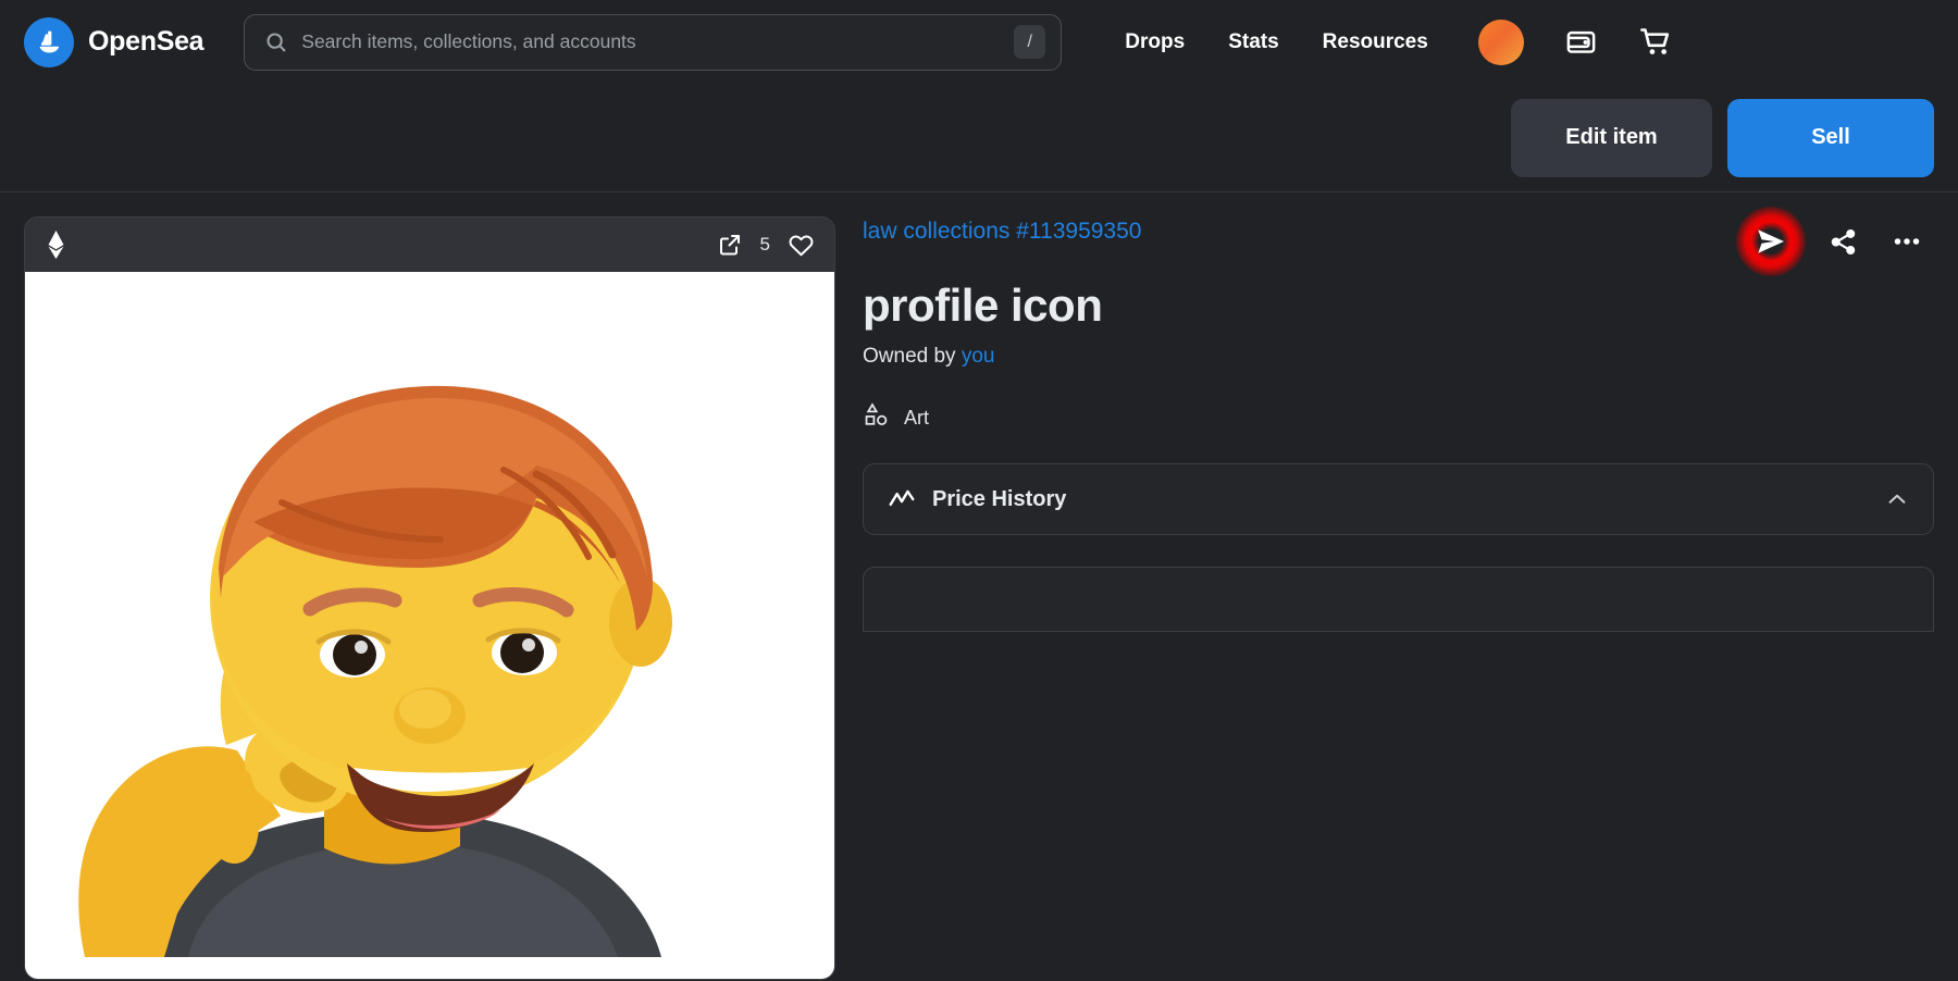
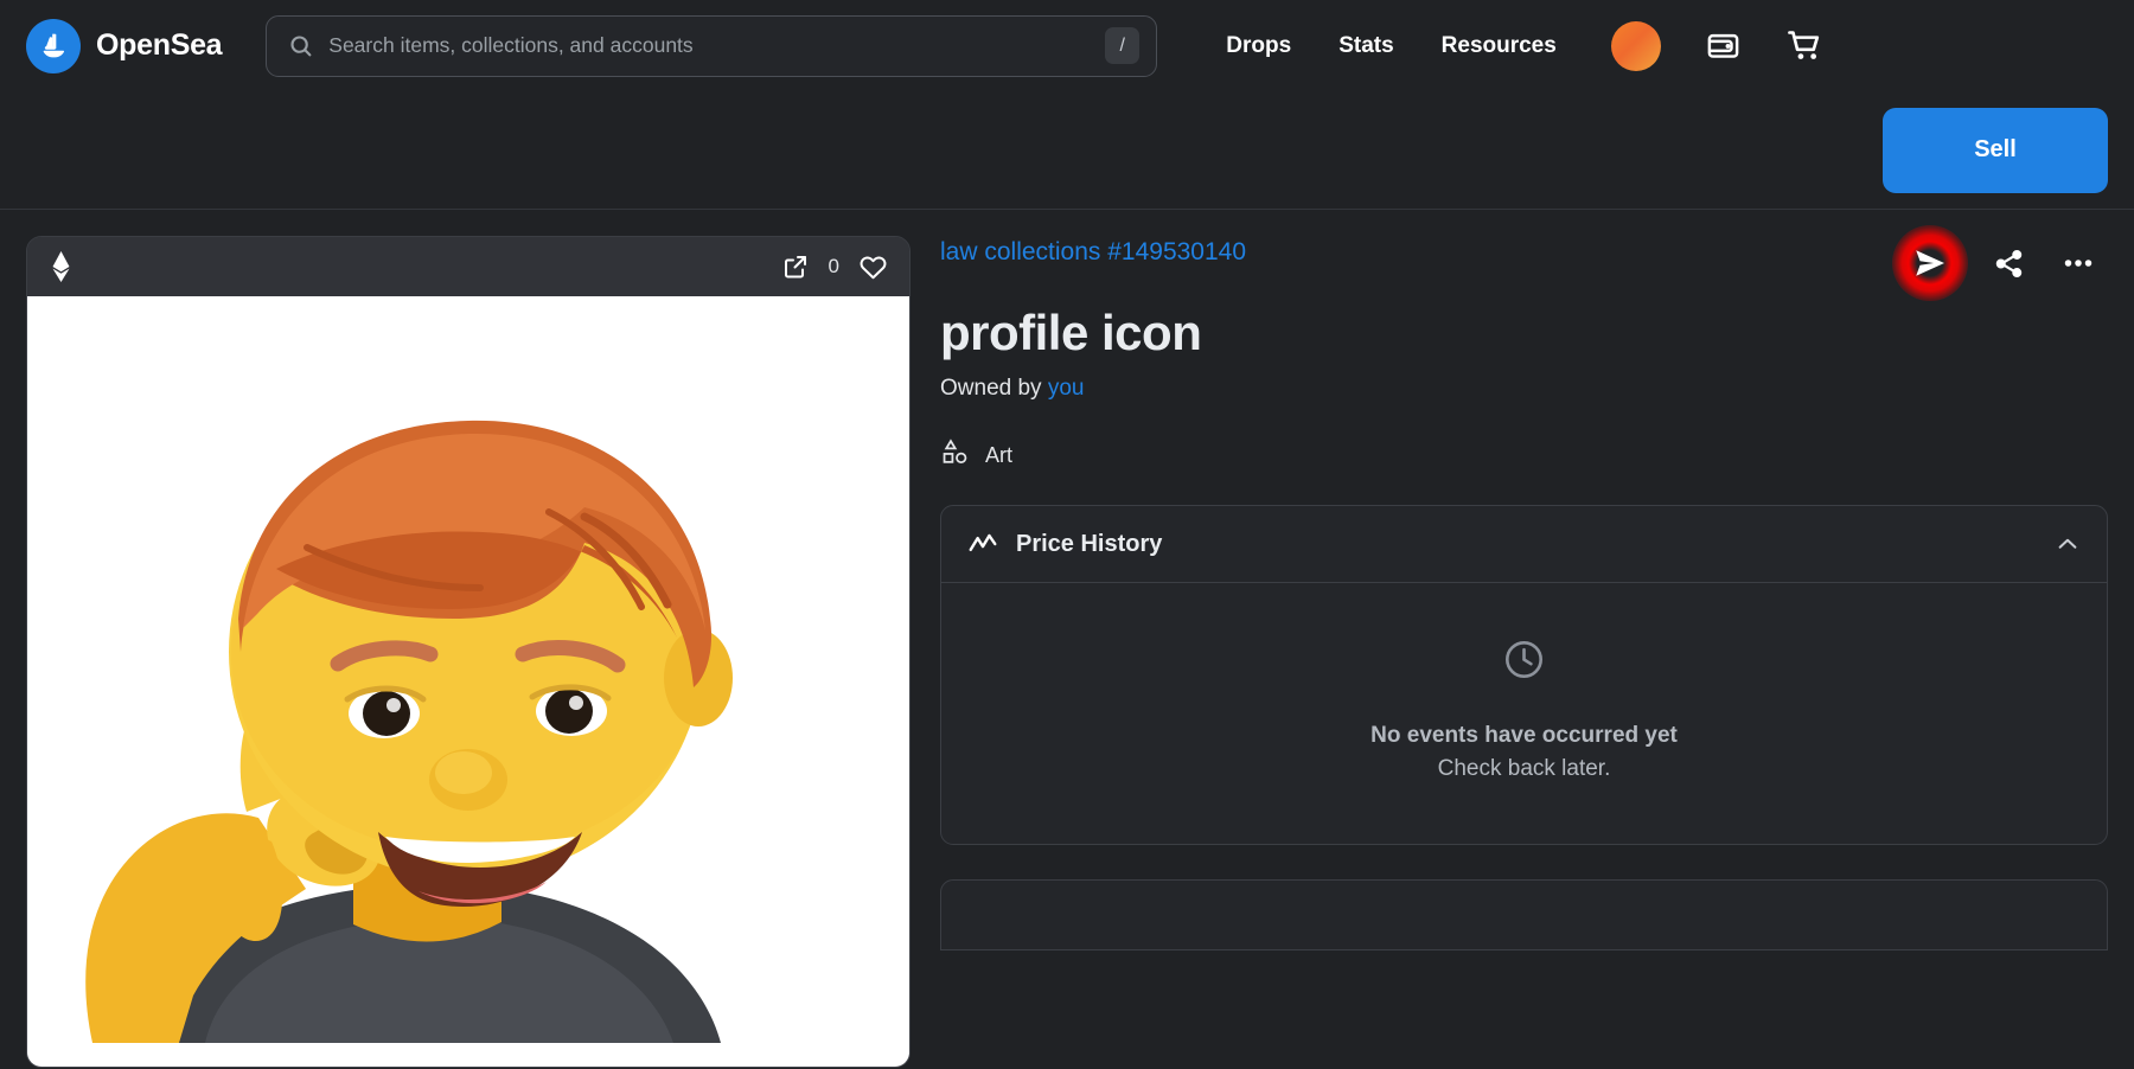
  OpenSea
  Search items, collections, and accounts
  /
  Drops
  Stats
  Resources
- Edit item
  Sell
- 5
+ 0
- law collections #113959350
+ law collections #149530140
  profile icon
  Owned by you
  Art
  Price History
+ No events have occurred yet
+ Check back later.
